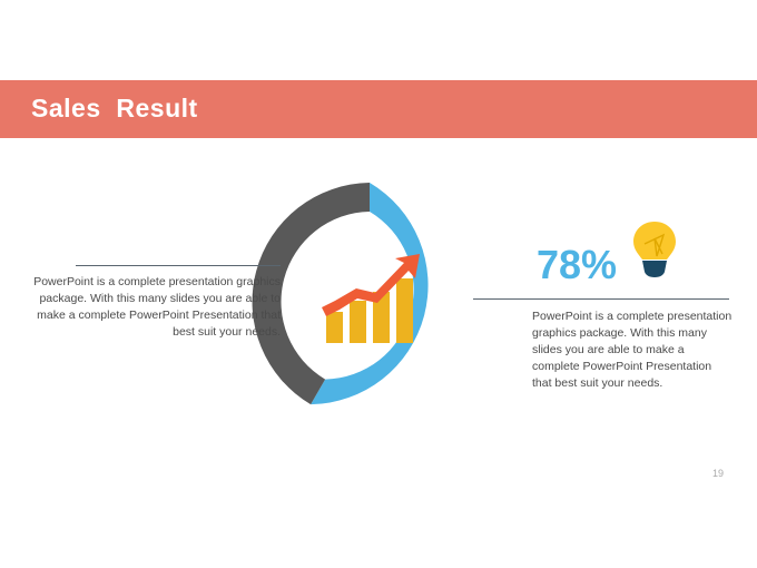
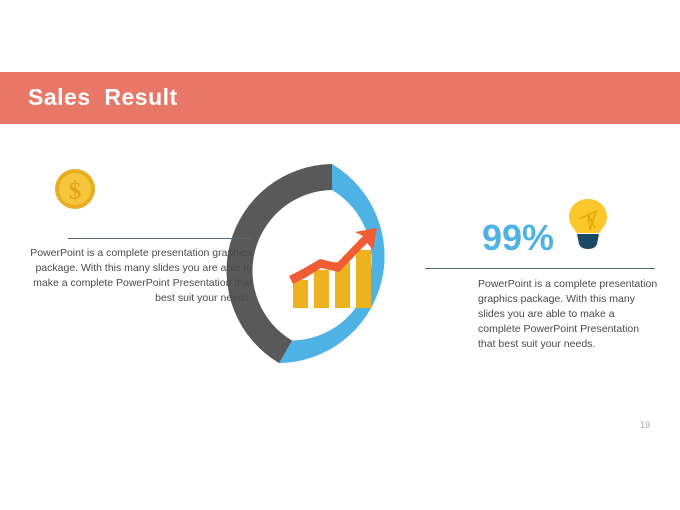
  Sales Result
+ $
  PowerPoint is a complete presentation graphics package. With this many slides you are able to make a complete PowerPoint Presentation that best suit your needs.
- 78%
+ 99%
  PowerPoint is a complete presentation graphics package. With this many slides you are able to make a complete PowerPoint Presentation that best suit your needs.
  19
